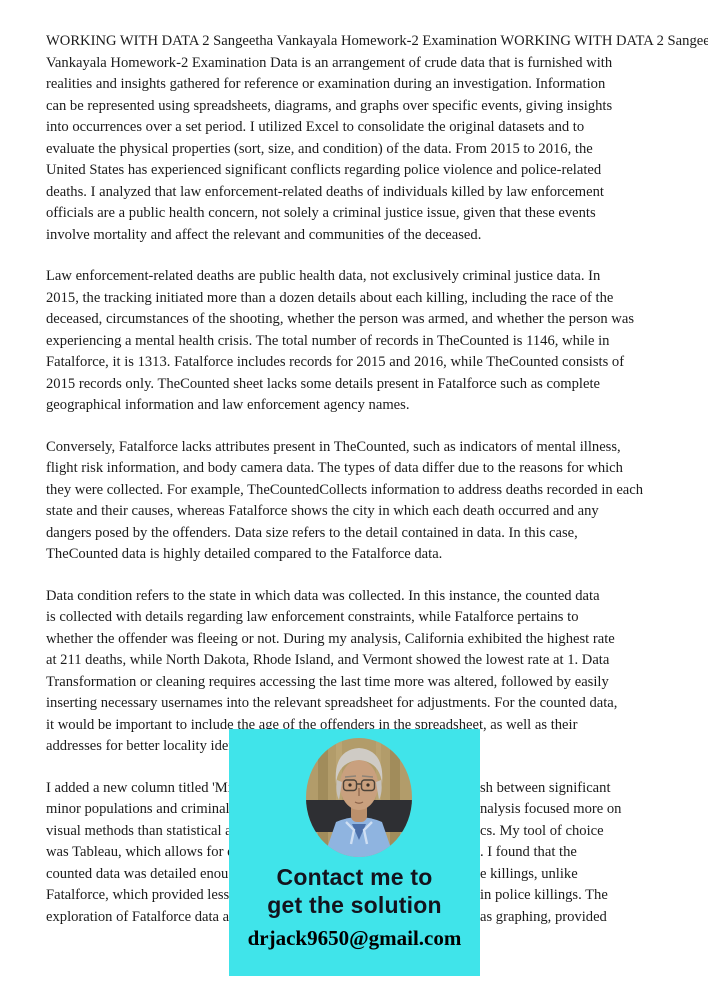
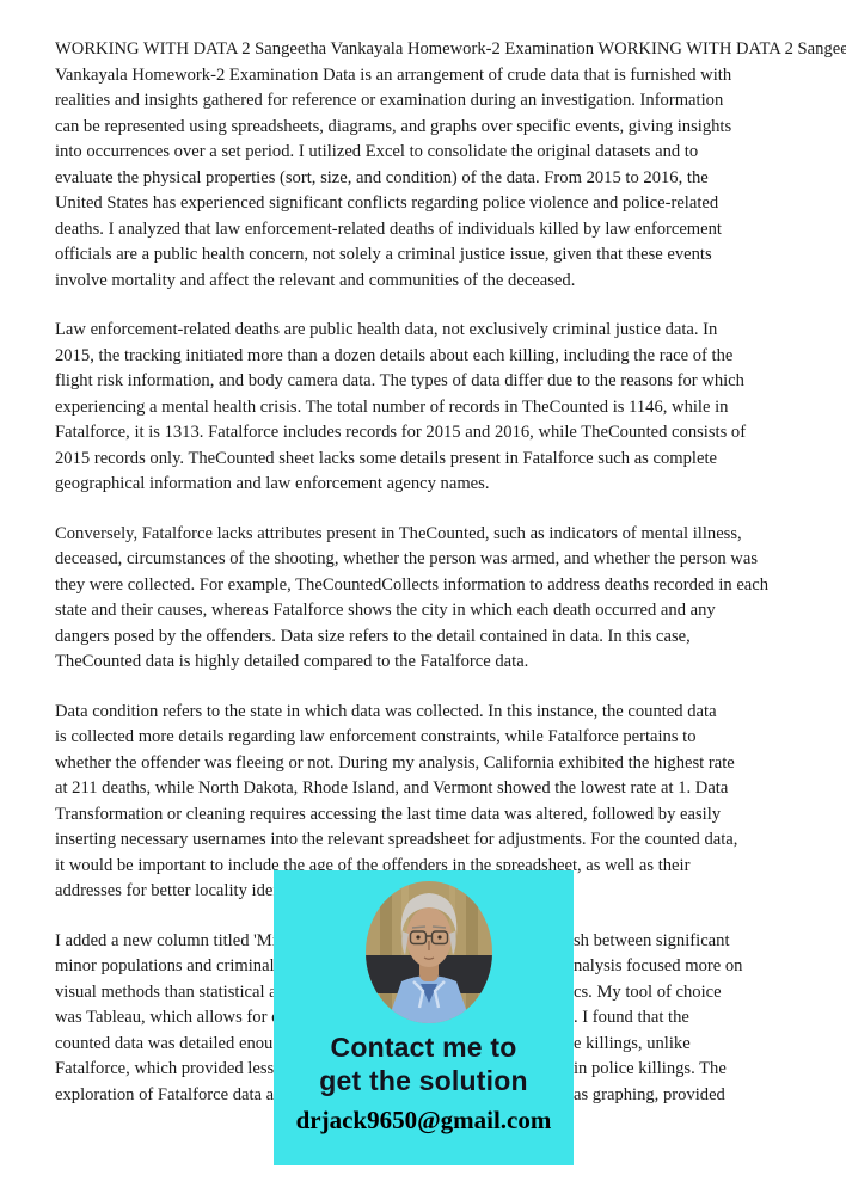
  WORKING WITH DATA 2 Sangeetha Vankayala Homework-2 Examination WORKING WITH DATA 2 Sangee
  Vankayala Homework-2 Examination Data is an arrangement of crude data that is furnished with
  realities and insights gathered for reference or examination during an investigation. Information
  can be represented using spreadsheets, diagrams, and graphs over specific events, giving insights
  into occurrences over a set period. I utilized Excel to consolidate the original datasets and to
  evaluate the physical properties (sort, size, and condition) of the data. From 2015 to 2016, the
  United States has experienced significant conflicts regarding police violence and police-related
  deaths. I analyzed that law enforcement-related deaths of individuals killed by law enforcement
  officials are a public health concern, not solely a criminal justice issue, given that these events
  involve mortality and affect the relevant and communities of the deceased.
  Law enforcement-related deaths are public health data, not exclusively criminal justice data. In
  2015, the tracking initiated more than a dozen details about each killing, including the race of the
- deceased, circumstances of the shooting, whether the person was armed, and whether the person was
+ flight risk information, and body camera data. The types of data differ due to the reasons for which
  experiencing a mental health crisis. The total number of records in TheCounted is 1146, while in
  Fatalforce, it is 1313. Fatalforce includes records for 2015 and 2016, while TheCounted consists of
  2015 records only. TheCounted sheet lacks some details present in Fatalforce such as complete
  geographical information and law enforcement agency names.
  Conversely, Fatalforce lacks attributes present in TheCounted, such as indicators of mental illness,
- flight risk information, and body camera data. The types of data differ due to the reasons for which
+ deceased, circumstances of the shooting, whether the person was armed, and whether the person was
  they were collected. For example, TheCountedCollects information to address deaths recorded in each
  state and their causes, whereas Fatalforce shows the city in which each death occurred and any
  dangers posed by the offenders. Data size refers to the detail contained in data. In this case,
  TheCounted data is highly detailed compared to the Fatalforce data.
  Data condition refers to the state in which data was collected. In this instance, the counted data
- is collected with details regarding law enforcement constraints, while Fatalforce pertains to
+ is collected more details regarding law enforcement constraints, while Fatalforce pertains to
  whether the offender was fleeing or not. During my analysis, California exhibited the highest rate
  at 211 deaths, while North Dakota, Rhode Island, and Vermont showed the lowest rate at 1. Data
- Transformation or cleaning requires accessing the last time more was altered, followed by easily
+ Transformation or cleaning requires accessing the last time data was altered, followed by easily
  inserting necessary usernames into the relevant spreadsheet for adjustments. For the counted data,
  it would be important to include the age of the offenders in the spreadsheet, as well as their
  addresses for better locality ide
  I added a new column titled 'M
  sh between significant
  minor populations and criminal
  nalysis focused more on
  visual methods than statistical
  cs. My tool of choice
  was Tableau, which allows for
  . I found that the
  counted data was detailed enou
  e killings, unlike
  Fatalforce, which provided less
  in police killings. The
  exploration of Fatalforce data a
  as graphing, provided
  Contact me to
  get the solution
  drjack9650@gmail.com
